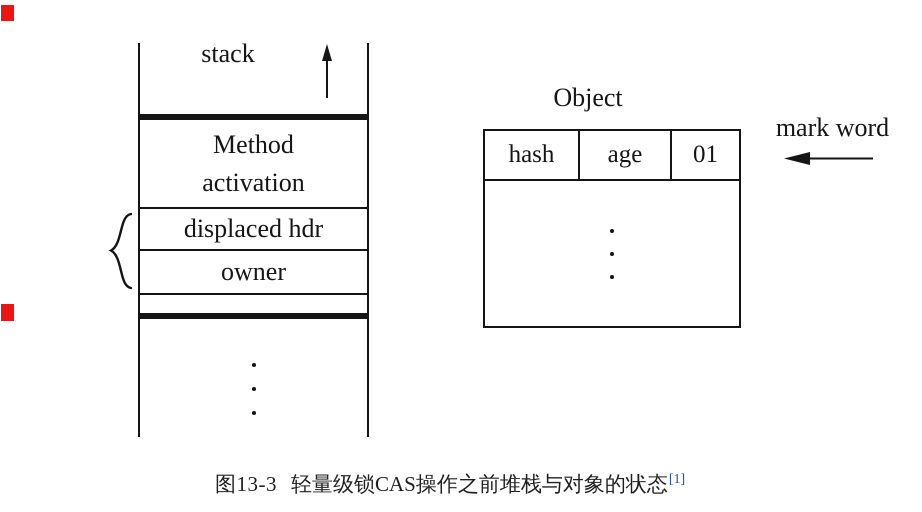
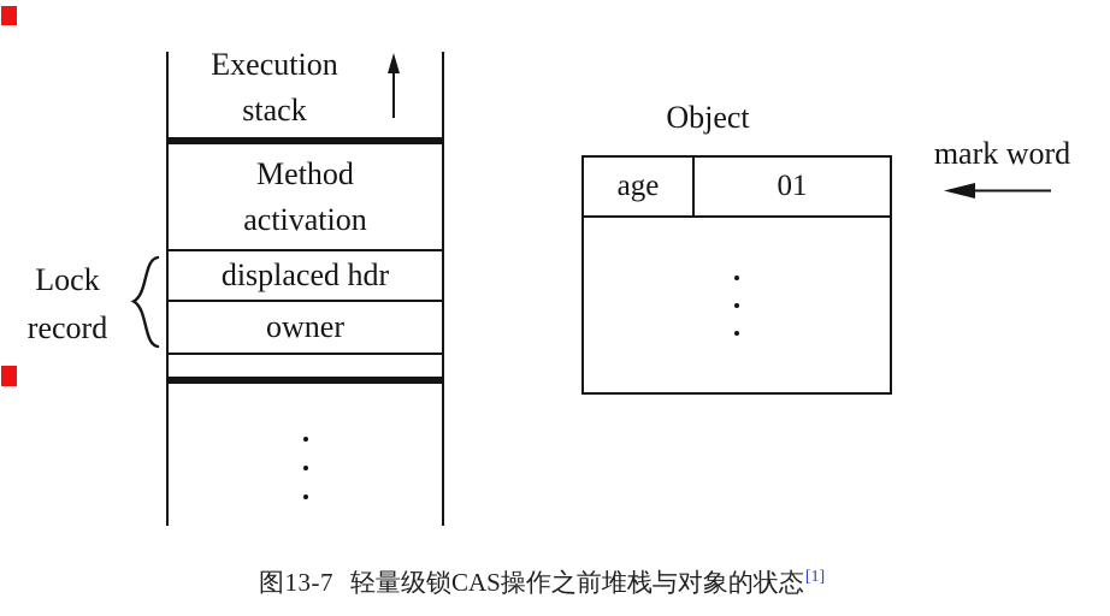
+ Execution
  stack
  Method
  activation
  displaced hdr
  owner
+ Lock
+ record
  Object
- hash
  age
  01
  mark word
- 图13-3 轻量级锁CAS操作之前堆栈与对象的状态[1]
+ 图13-7 轻量级锁CAS操作之前堆栈与对象的状态[1]
